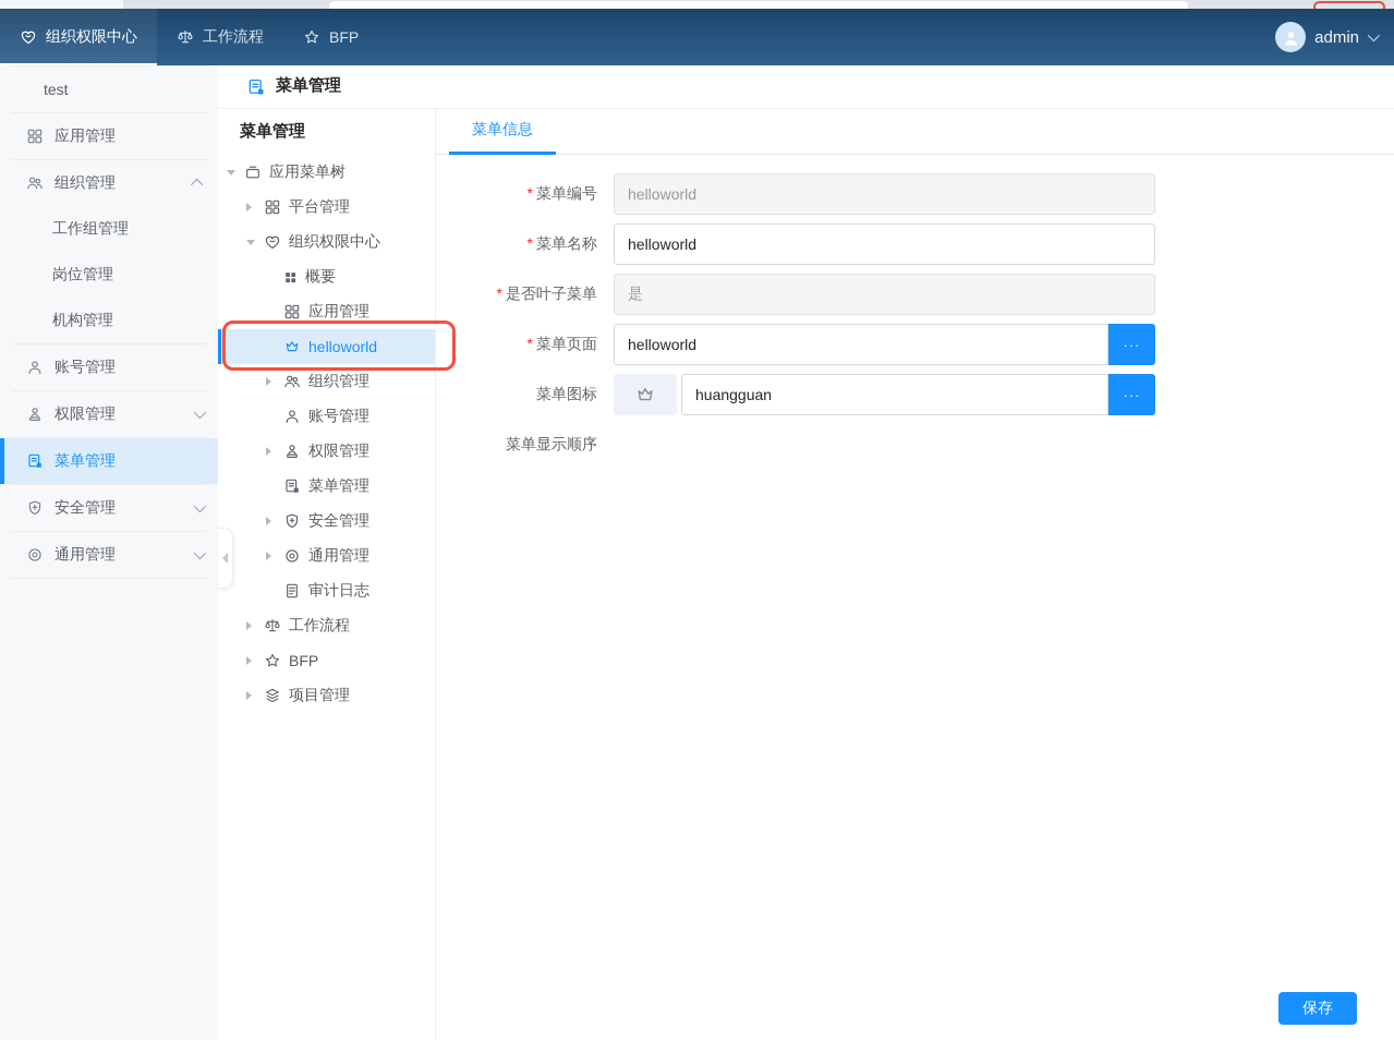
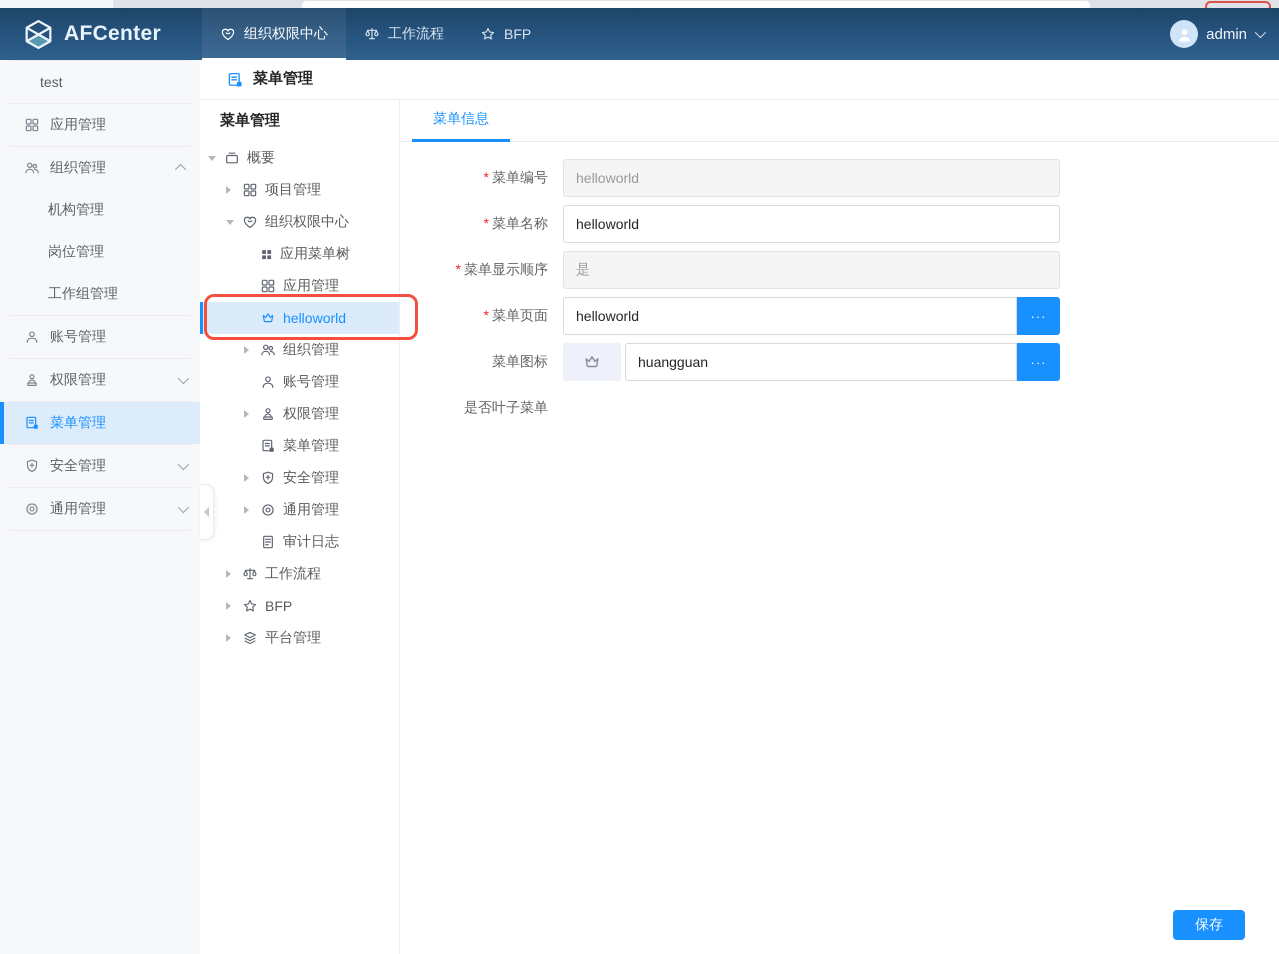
+ AFCenter
  组织权限中心
  工作流程
  BFP
  admin
  test
  应用管理
  组织管理
- 工作组管理
+ 机构管理
  岗位管理
- 机构管理
+ 工作组管理
  账号管理
  权限管理
  菜单管理
  安全管理
  通用管理
  菜单管理
  菜单管理
- 应用菜单树
+ 概要
- 平台管理
+ 项目管理
  组织权限中心
- 概要
+ 应用菜单树
  应用管理
  helloworld
  组织管理
  账号管理
  权限管理
  菜单管理
  安全管理
  通用管理
  审计日志
  工作流程
  BFP
- 项目管理
+ 平台管理
  菜单信息
  * 菜单编号
  helloworld
  * 菜单名称
  helloworld
- * 是否叶子菜单
+ * 菜单显示顺序
  是
  * 菜单页面
  helloworld
  ···
  菜单图标
  huangguan
  ···
- 菜单显示顺序
+ 是否叶子菜单
  保存
